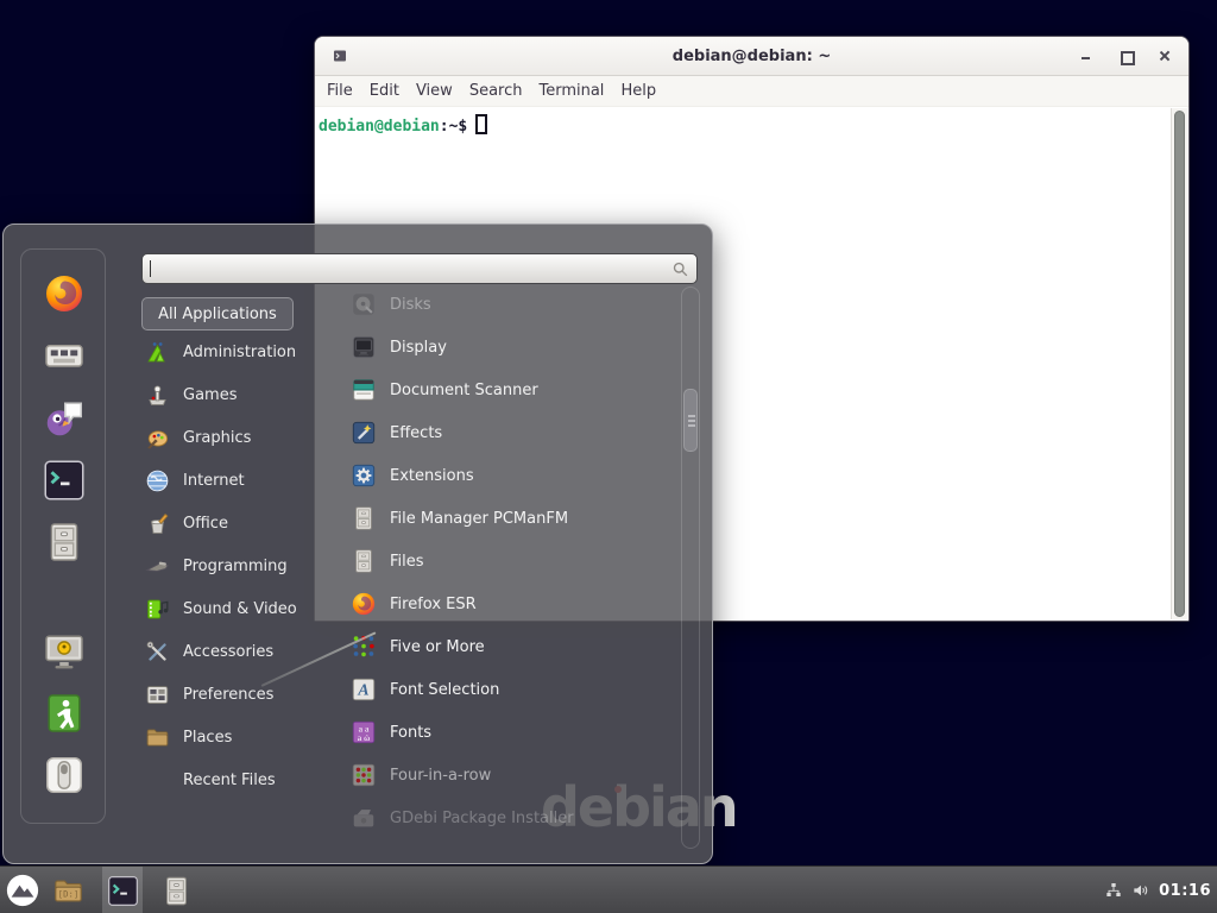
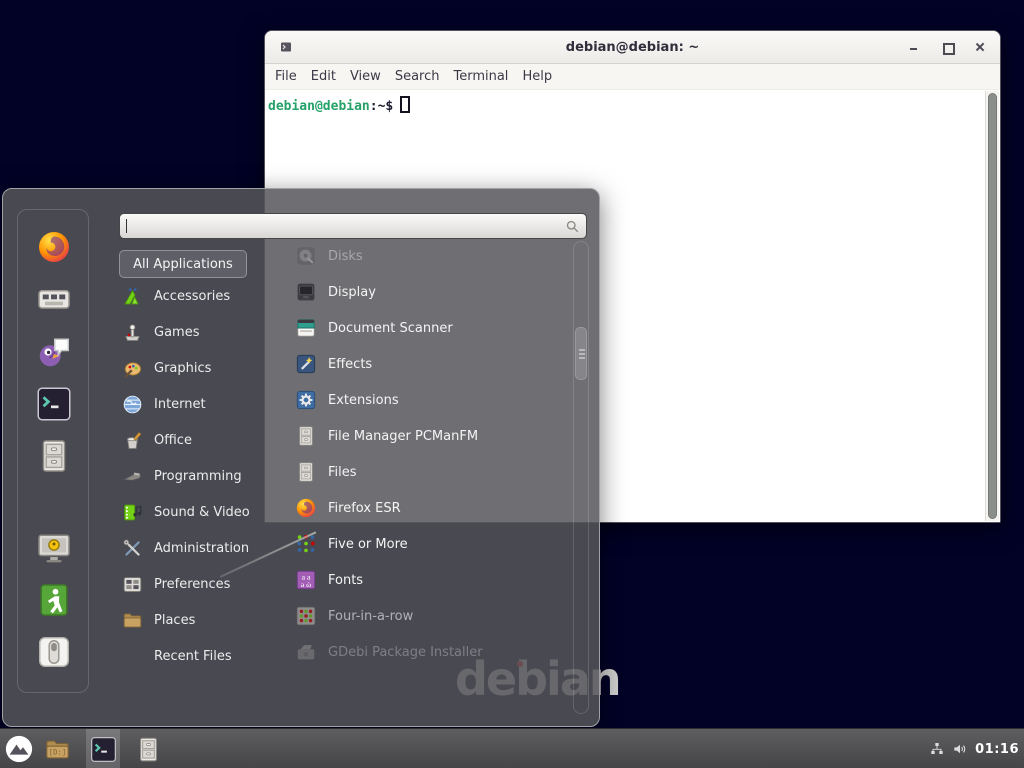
  debian
  debian@debian: ~
  File
  Edit
  View
  Search
  Terminal
  Help
  debian@debian:~$
  All Applications
- Administration
+ Accessories
  Games
  Graphics
  Internet
  Office
  Programming
  Sound & Video
- Accessories
+ Administration
  Preferences
  Places
  Recent Files
  Disks
  Display
  Document Scanner
  Effects
  Extensions
  File Manager PCManFM
  Files
  Firefox ESR
  Five or More
- A
- Font Selection
  a a
  a ώ
  Fonts
  Four-in-a-row
  GDebi Package Installer
  [D:]
  01:16
